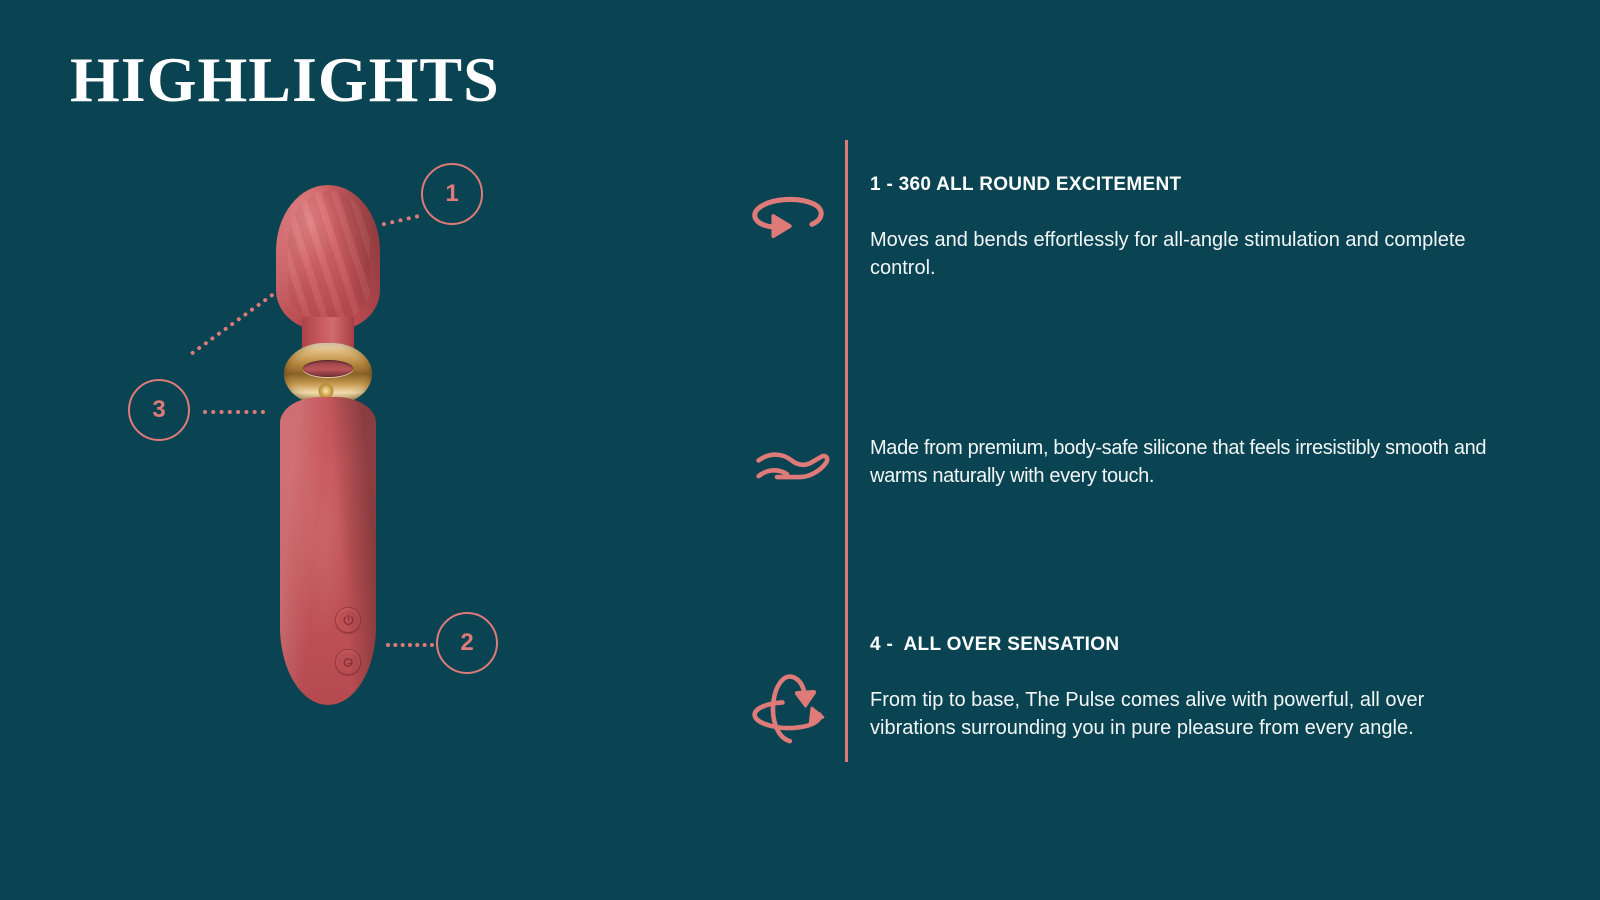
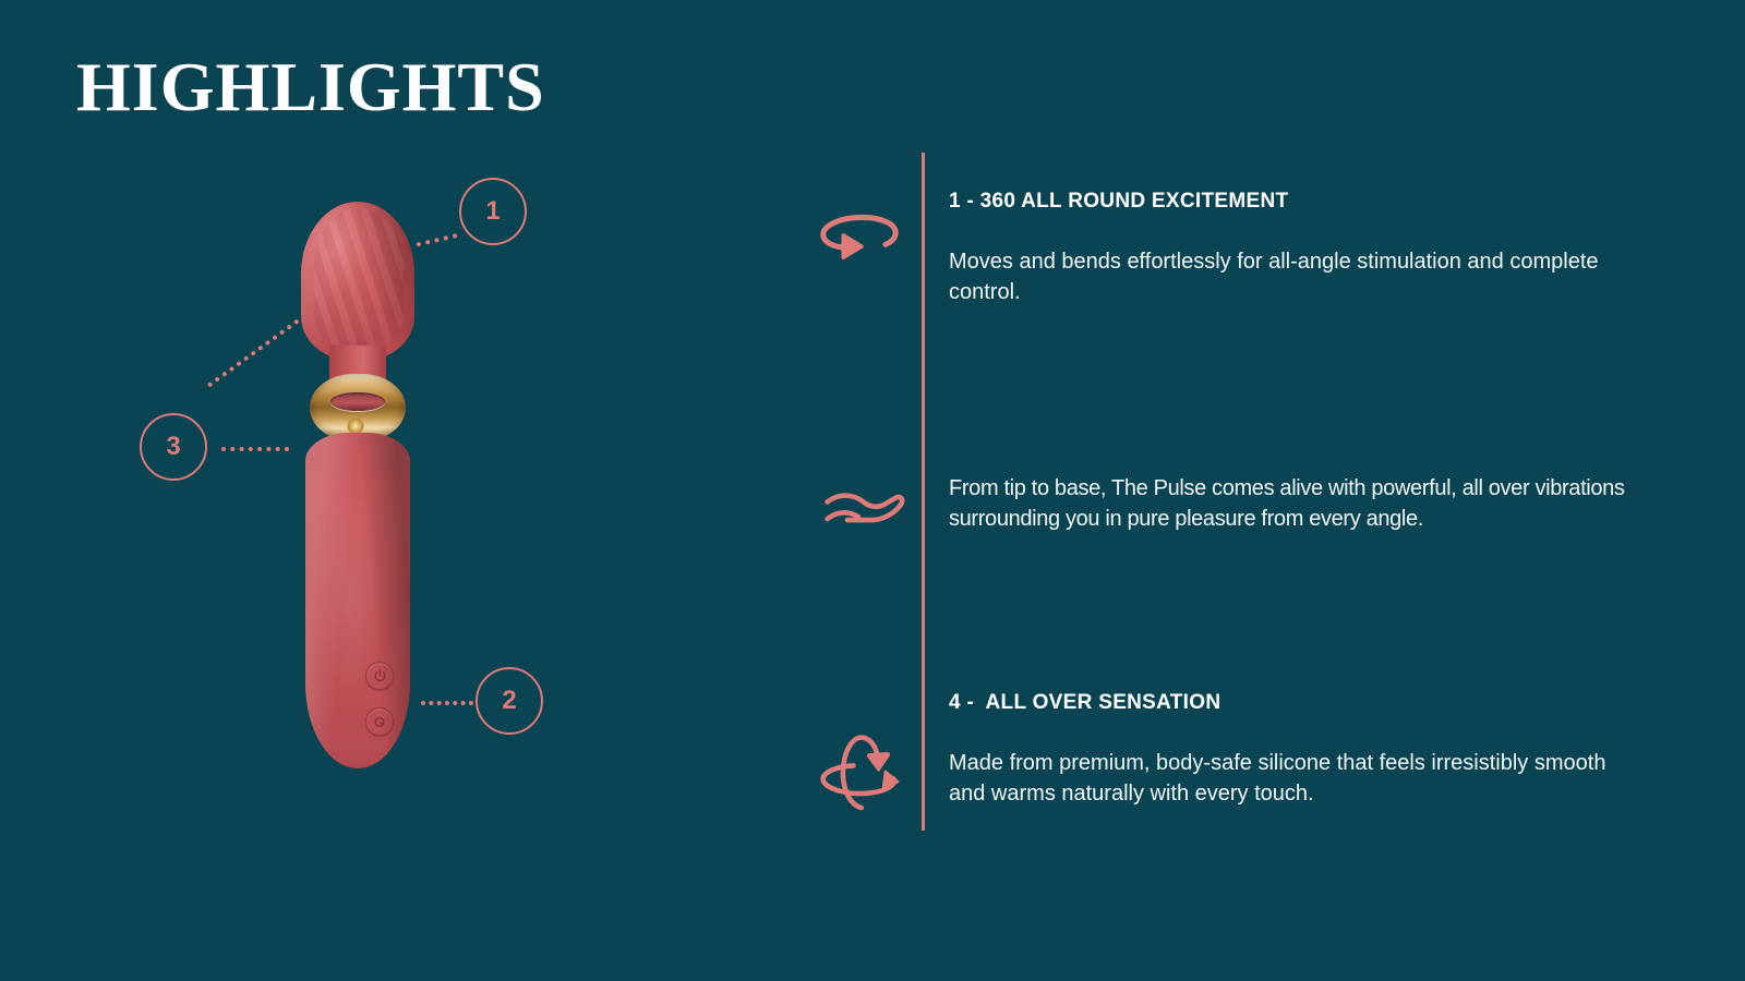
  HIGHLIGHTS
  1
  2
  3
  1 - 360 ALL ROUND EXCITEMENT
  Moves and bends effortlessly for all-angle stimulation and complete control.
- Made from premium, body-safe silicone that feels irresistibly smooth and warms naturally with every touch.
+ From tip to base, The Pulse comes alive with powerful, all over vibrations surrounding you in pure pleasure from every angle.
  4 - ALL OVER SENSATION
- From tip to base, The Pulse comes alive with powerful, all over vibrations surrounding you in pure pleasure from every angle.
+ Made from premium, body-safe silicone that feels irresistibly smooth and warms naturally with every touch.
